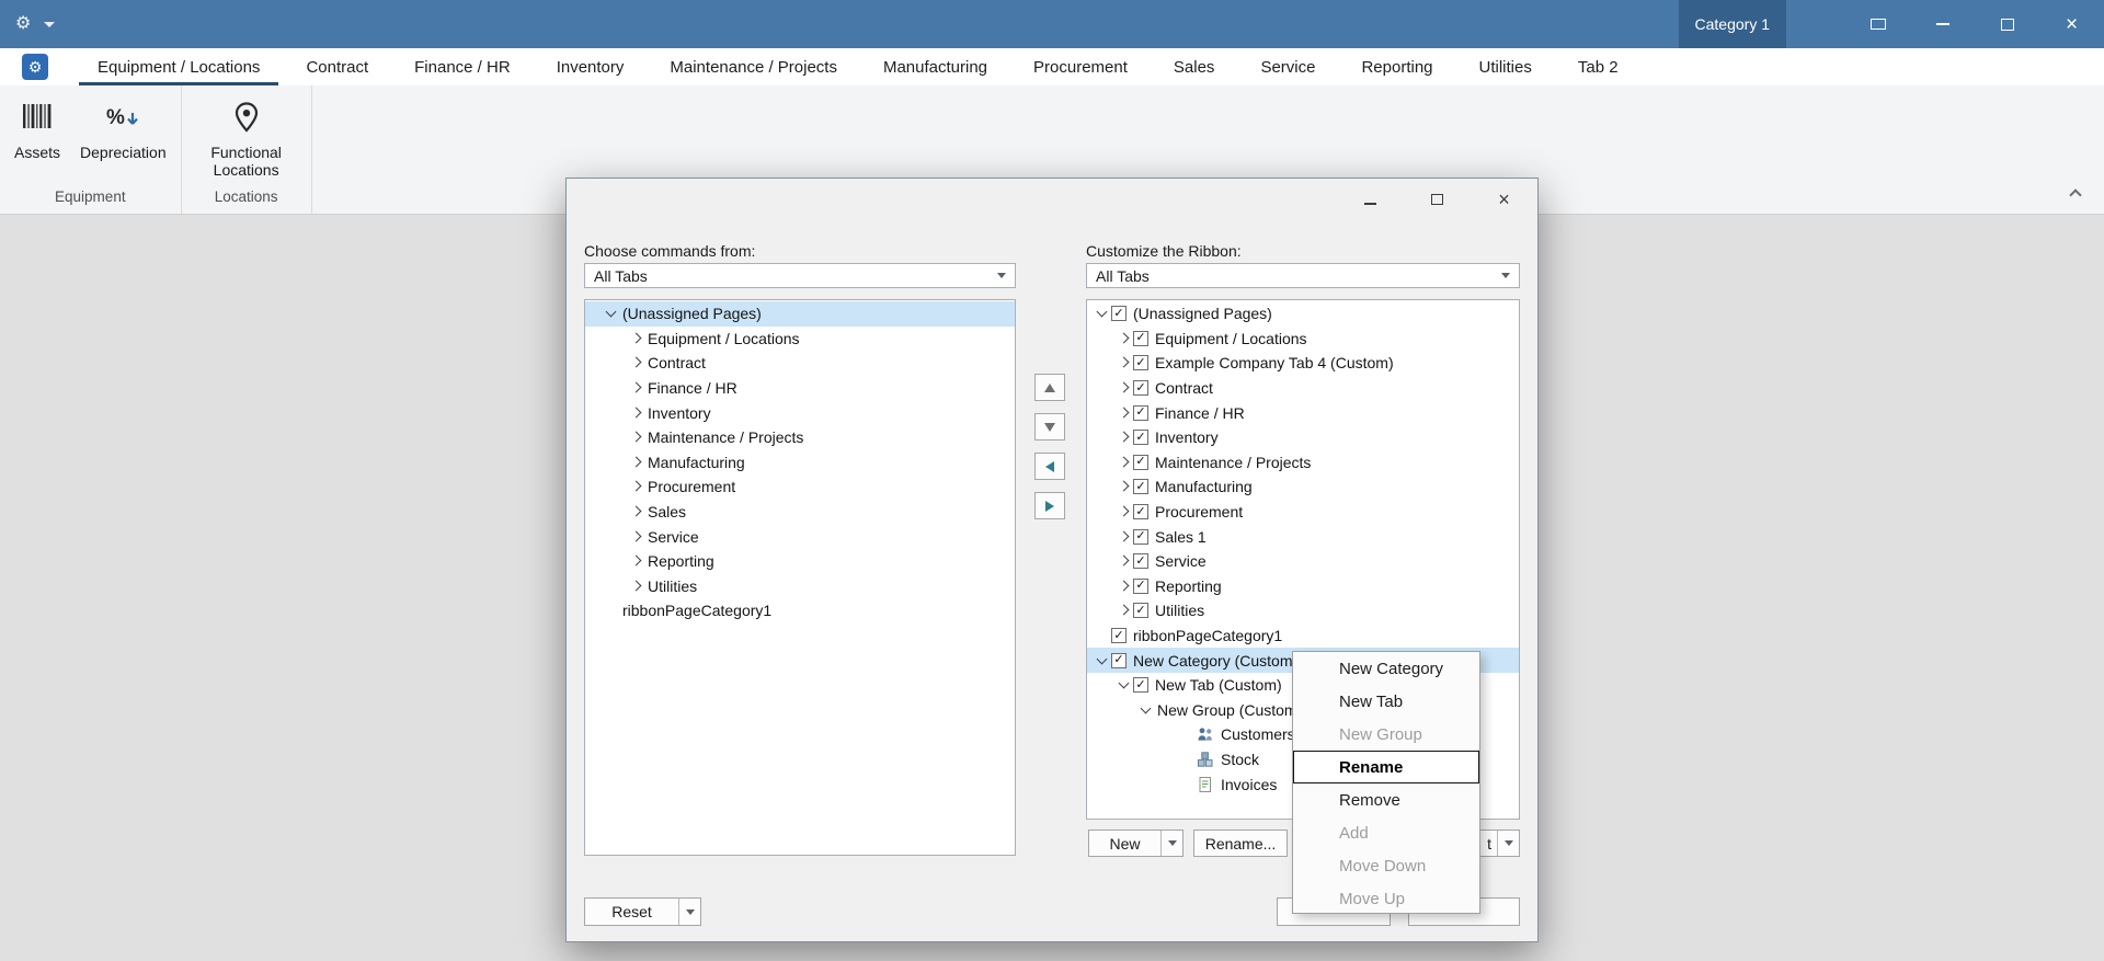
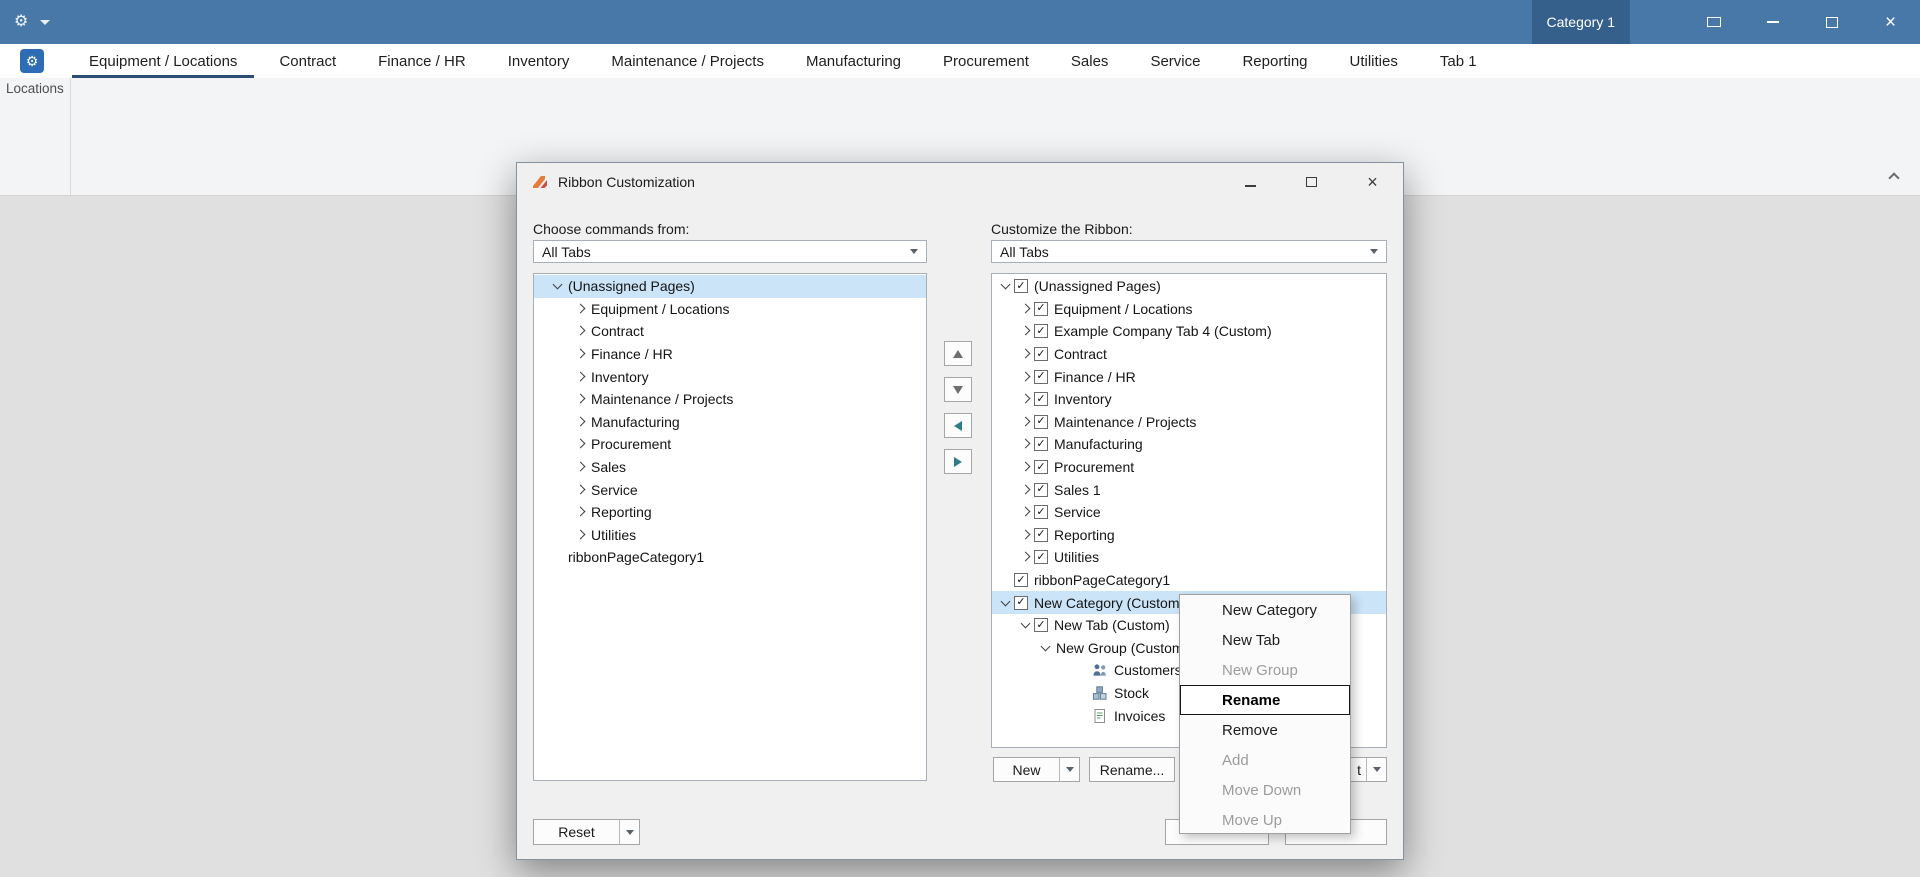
  ⚙
  Category 1
  ×
  ⚙
  Equipment / Locations
  Contract
  Finance / HR
  Inventory
  Maintenance / Projects
  Manufacturing
  Procurement
  Sales
  Service
  Reporting
  Utilities
- Tab 2
+ Tab 1
- Assets
- %
- Depreciation
- Equipment
- Functional Locations
  Locations
+ Ribbon Customization
  ×
  Choose commands from:
  All Tabs
  (Unassigned Pages)
  Equipment / Locations
  Contract
  Finance / HR
  Inventory
  Maintenance / Projects
  Manufacturing
  Procurement
  Sales
  Service
  Reporting
  Utilities
  ribbonPageCategory1
  Customize the Ribbon:
  All Tabs
  ✓
  (Unassigned Pages)
  ✓
  Equipment / Locations
  ✓
  Example Company Tab 4 (Custom)
  ✓
  Contract
  ✓
  Finance / HR
  ✓
  Inventory
  ✓
  Maintenance / Projects
  ✓
  Manufacturing
  ✓
  Procurement
  ✓
  Sales 1
  ✓
  Service
  ✓
  Reporting
  ✓
  Utilities
  ✓
  ribbonPageCategory1
  ✓
  New Category (Custom
  ✓
  New Tab (Custom)
  New Group (Custom
  Customer
  Stock
  Invoices
  New
  Rename...
  t
  Reset
  New Category
  New Tab
  New Group
  Rename
  Remove
  Add
  Move Down
  Move Up
